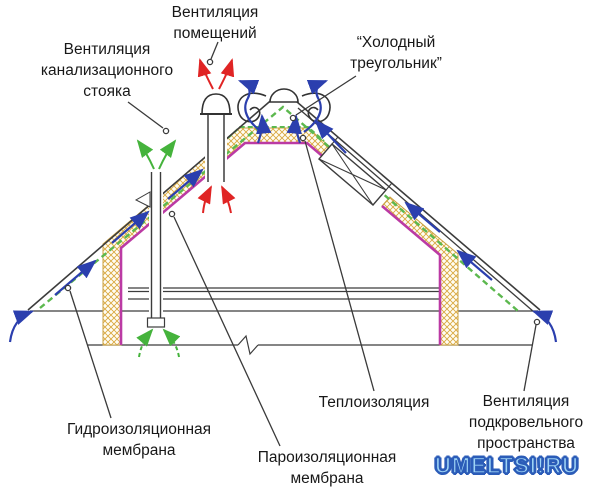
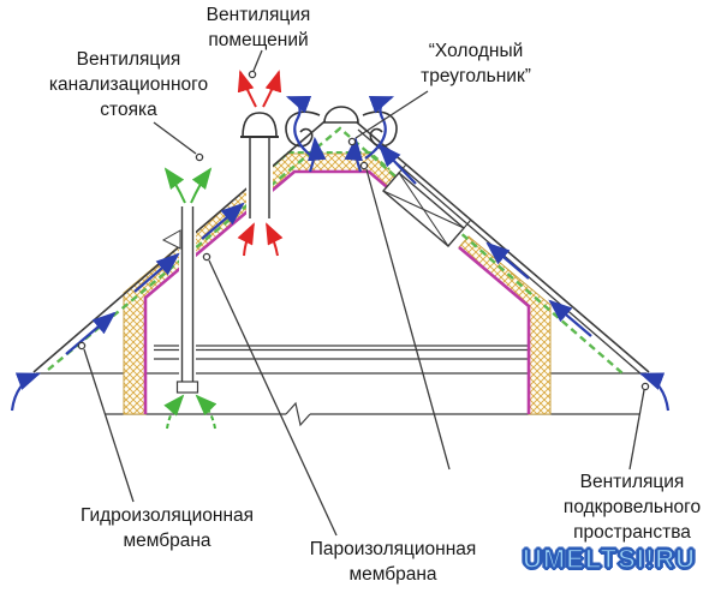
  Вентиляция
  помещений
  Вентиляция
  канализационного
  стояка
  “Холодный
  треугольник”
  Гидроизоляционная
  мембрана
  Пароизоляционная
  мембрана
- Теплоизоляция
  Вентиляция
  подкровельного
  пространства
  UMELTSI!RU
